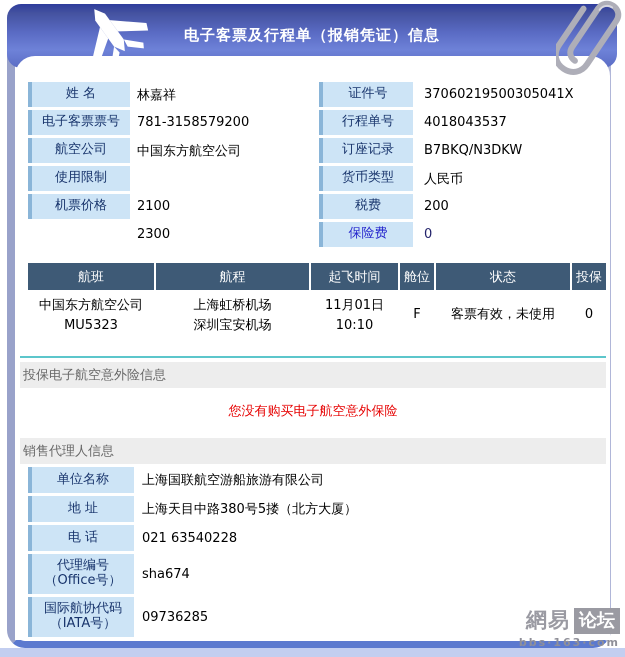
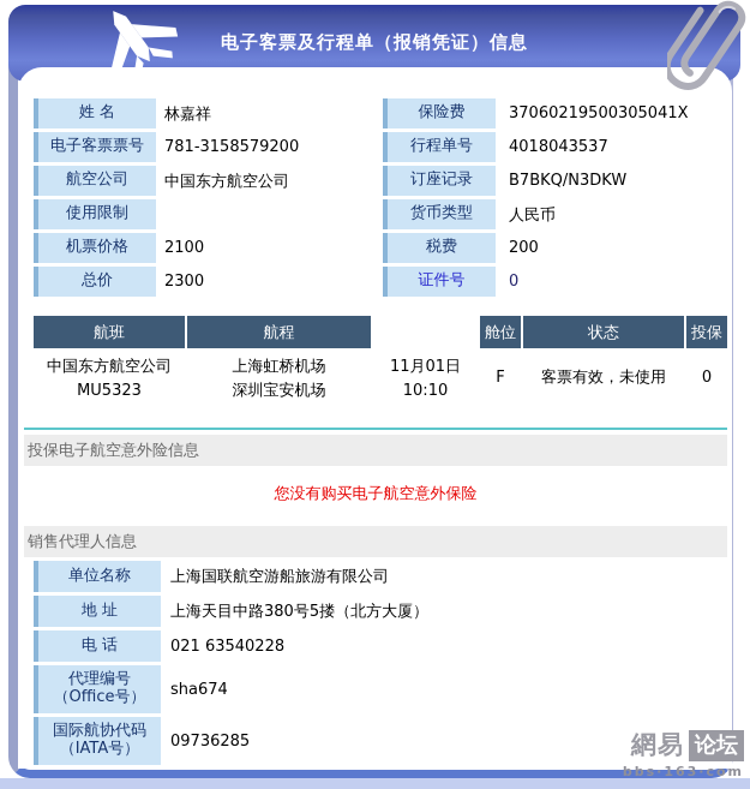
  电子客票及行程单（报销凭证）信息
  姓 名
  林嘉祥
  电子客票票号
  781-3158579200
  航空公司
  中国东方航空公司
  使用限制
  机票价格
  2100
+ 总价
  2300
- 证件号
+ 保险费
  37060219500305041X
  行程单号
  4018043537
  订座记录
  B7BKQ/N3DKW
  货币类型
  人民币
  税费
  200
- 保险费
+ 证件号
  0
  航班
  航程
- 起飞时间
  舱位
  状态
  投保
  中国东方航空公司
  MU5323
  上海虹桥机场
  深圳宝安机场
  11月01日
  10:10
  F
  客票有效，未使用
  0
  投保电子航空意外险信息
  您没有购买电子航空意外保险
  销售代理人信息
  单位名称
  上海国联航空游船旅游有限公司
  地 址
  上海天目中路380号5搂（北方大厦）
  电 话
  021 63540228
  代理编号
  （Office号）
  sha674
  国际航协代码
  （IATA号）
  09736285
  網易
  论坛
  bbs·163·com
